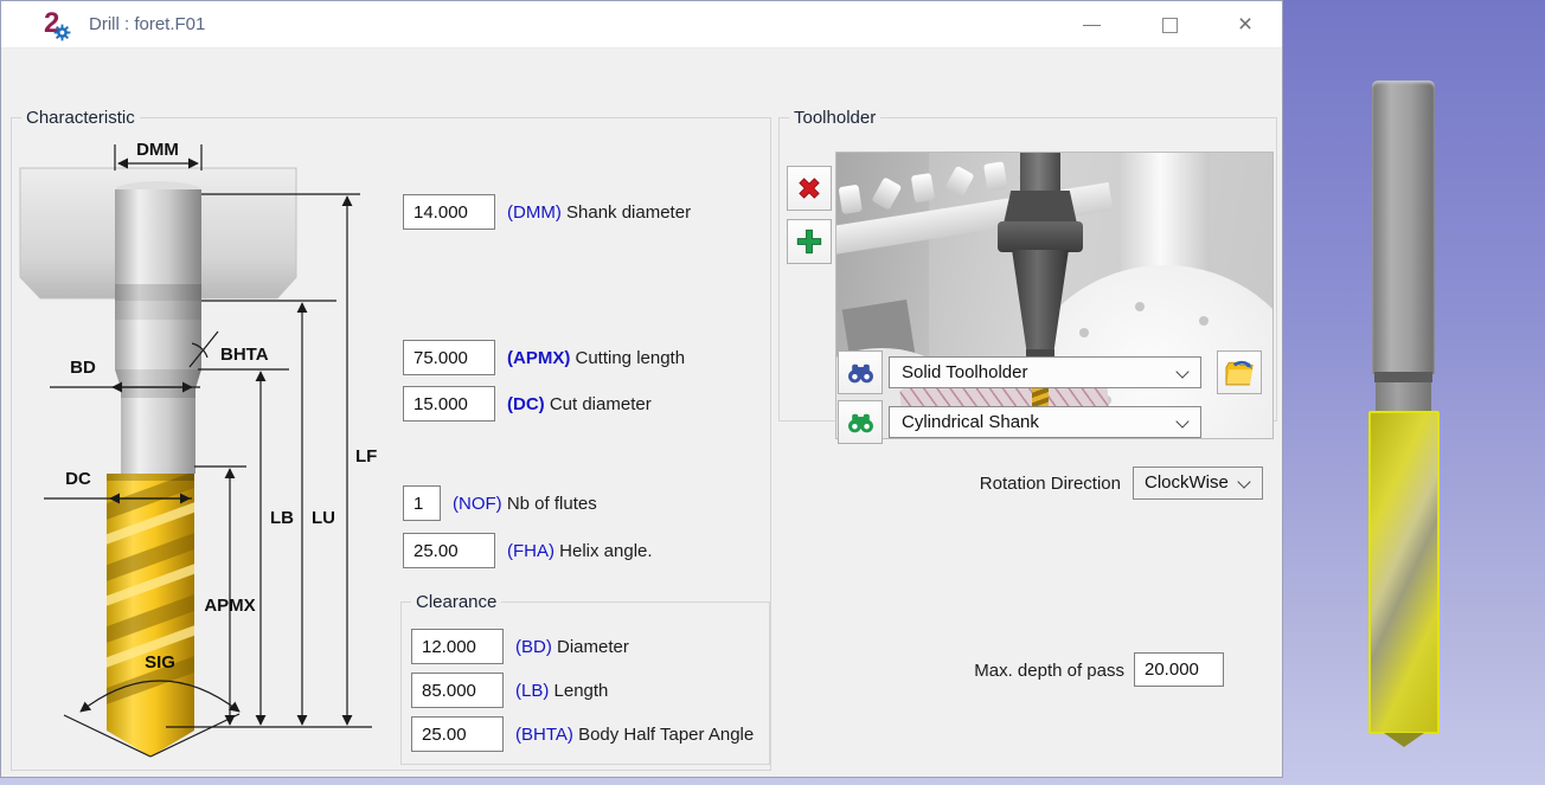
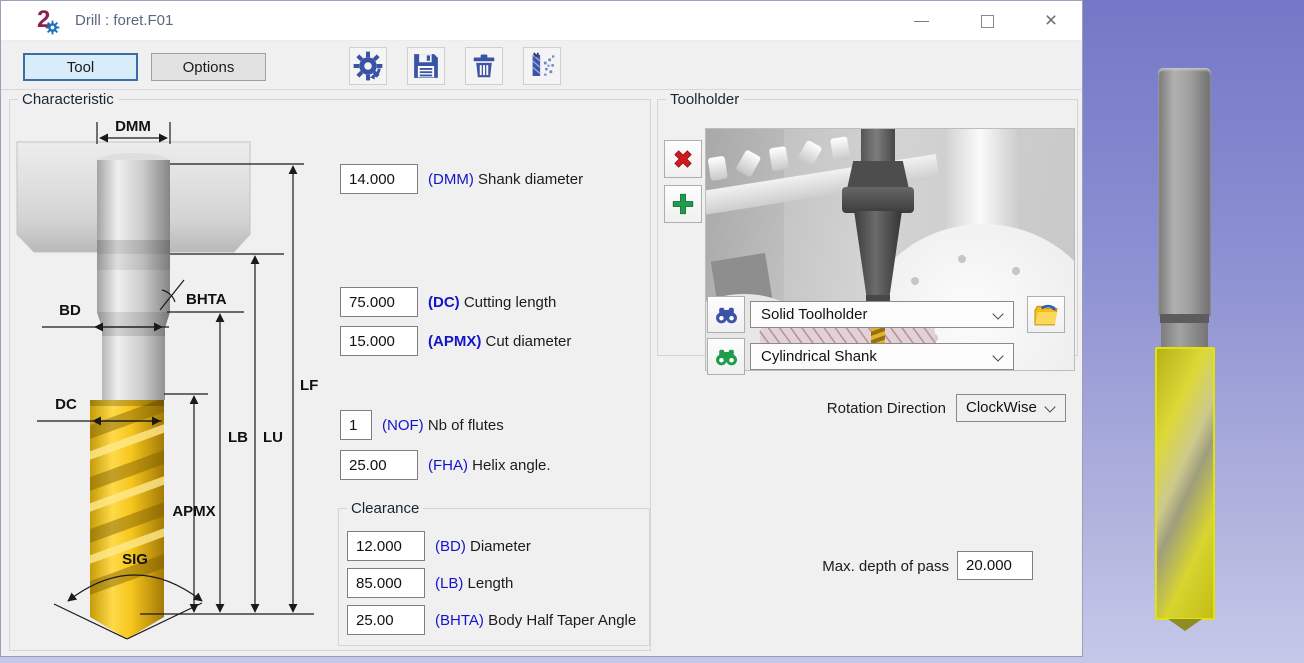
  2
  Drill : foret.F01
  ×
+ Tool
+ Options
  Characteristic
  DMM
  BD
  BHTA
  DC
  LF
  LB
  LU
  APMX
  SIG
  14.000
  (DMM) Shank diameter
  75.000
- (APMX) Cutting length
+ (DC) Cutting length
  15.000
- (DC) Cut diameter
+ (APMX) Cut diameter
  1
  (NOF) Nb of flutes
  25.00
  (FHA) Helix angle.
  Clearance
  12.000
  (BD) Diameter
  85.000
  (LB) Length
  25.00
  (BHTA) Body Half Taper Angle
  Toolholder
  Solid Toolholder
  Cylindrical Shank
  Rotation Direction
  ClockWise
  Max. depth of pass
  20.000
